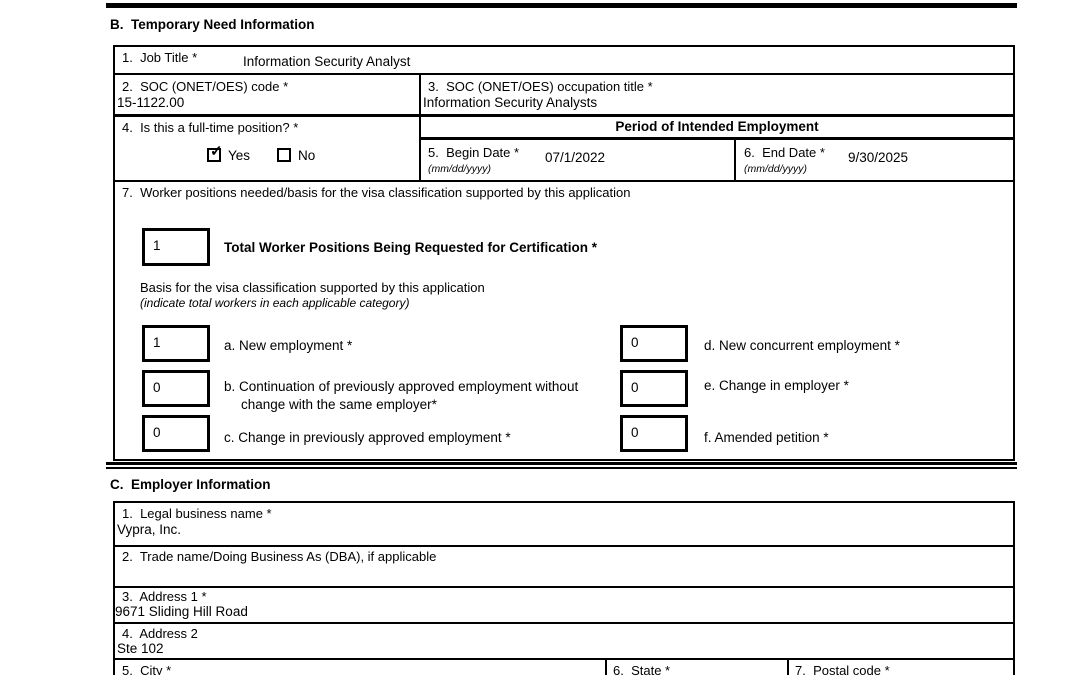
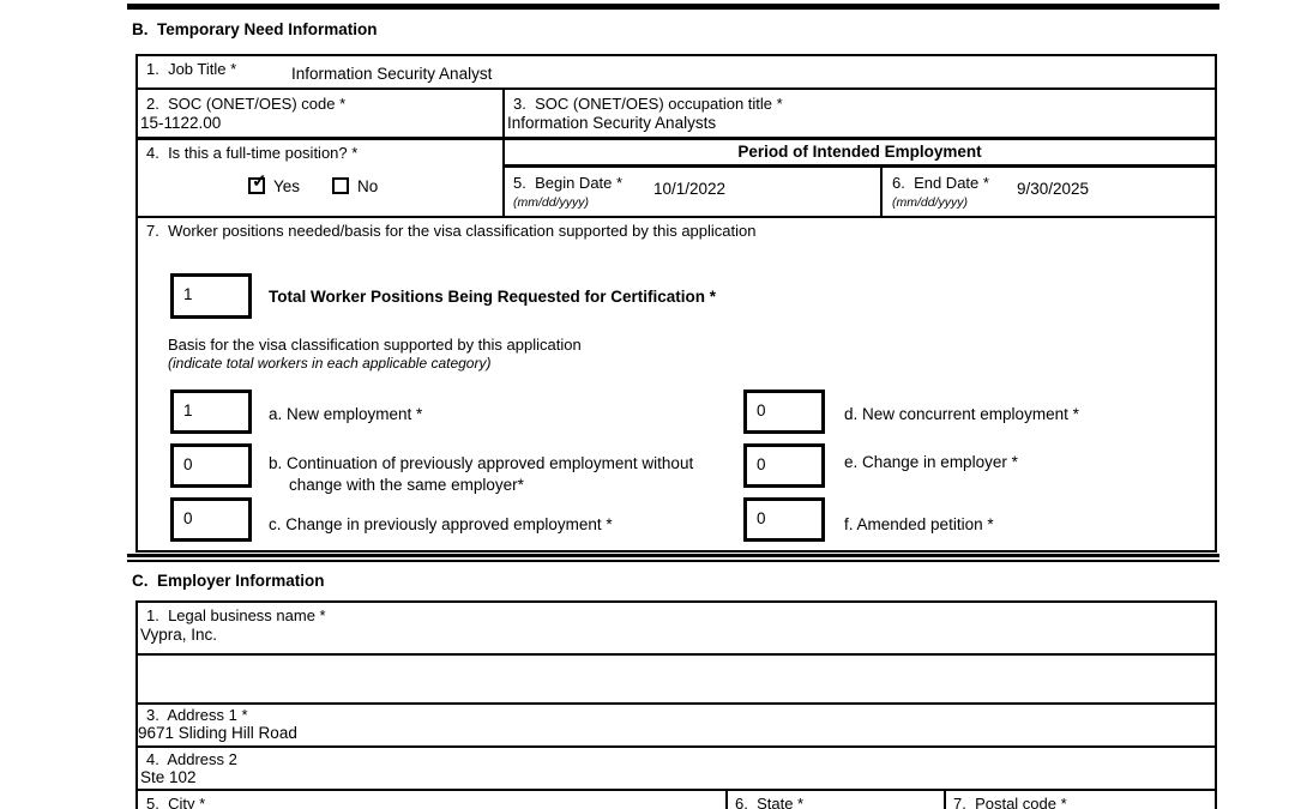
  B. Temporary Need Information
  1. Job Title *
  Information Security Analyst
  2. SOC (ONET/OES) code *
  15-1122.00
  3. SOC (ONET/OES) occupation title *
  Information Security Analysts
  4. Is this a full-time position? *
  ✓
  Yes
  No
  Period of Intended Employment
  5. Begin Date *
  (mm/dd/yyyy)
- 07/1/2022
+ 10/1/2022
  6. End Date *
  (mm/dd/yyyy)
  9/30/2025
  7. Worker positions needed/basis for the visa classification supported by this application
  1
  Total Worker Positions Being Requested for Certification *
  Basis for the visa classification supported by this application
  (indicate total workers in each applicable category)
  1
  a. New employment *
  0
  b. Continuation of previously approved employment without change with the same employer*
  0
  c. Change in previously approved employment *
  0
  d. New concurrent employment *
  0
  e. Change in employer *
  0
  f. Amended petition *
  C. Employer Information
  1. Legal business name *
  Vypra, Inc.
- 2. Trade name/Doing Business As (DBA), if applicable
  3. Address 1 *
  9671 Sliding Hill Road
  4. Address 2
  Ste 102
  5. City *
  6. State *
  7. Postal code *
